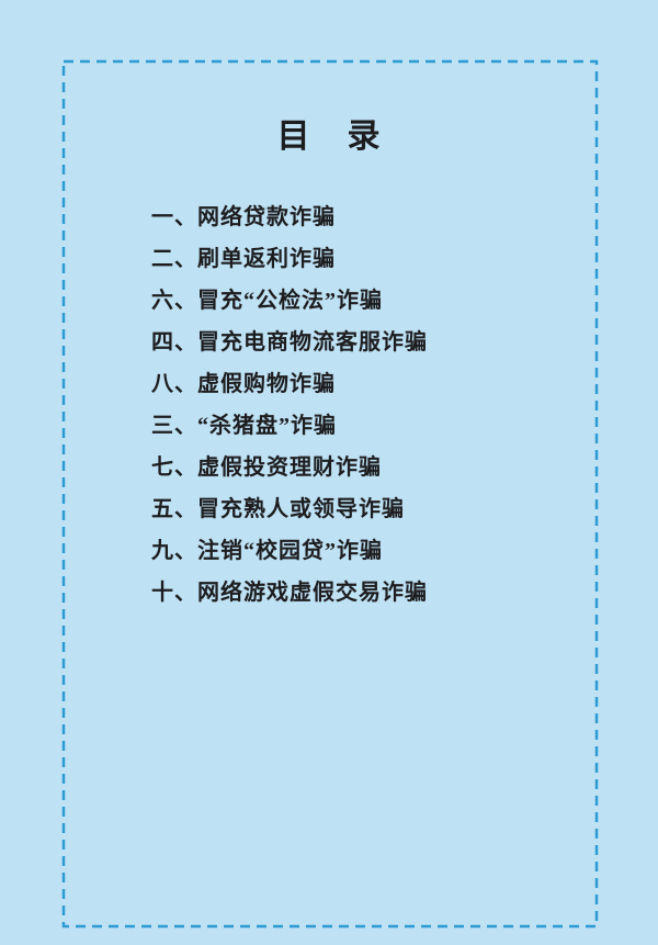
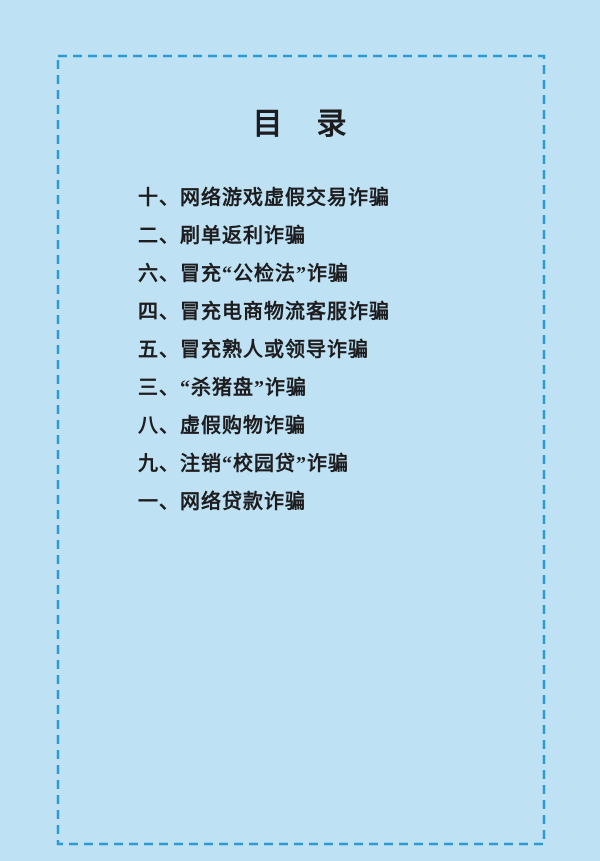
  目 录
- 一、网络贷款诈骗
+ 十、网络游戏虚假交易诈骗
  二、刷单返利诈骗
  六、冒充“公检法”诈骗
  四、冒充电商物流客服诈骗
- 八、虚假购物诈骗
+ 五、冒充熟人或领导诈骗
  三、“杀猪盘”诈骗
- 七、虚假投资理财诈骗
- 五、冒充熟人或领导诈骗
+ 八、虚假购物诈骗
  九、注销“校园贷”诈骗
- 十、网络游戏虚假交易诈骗
+ 一、网络贷款诈骗
